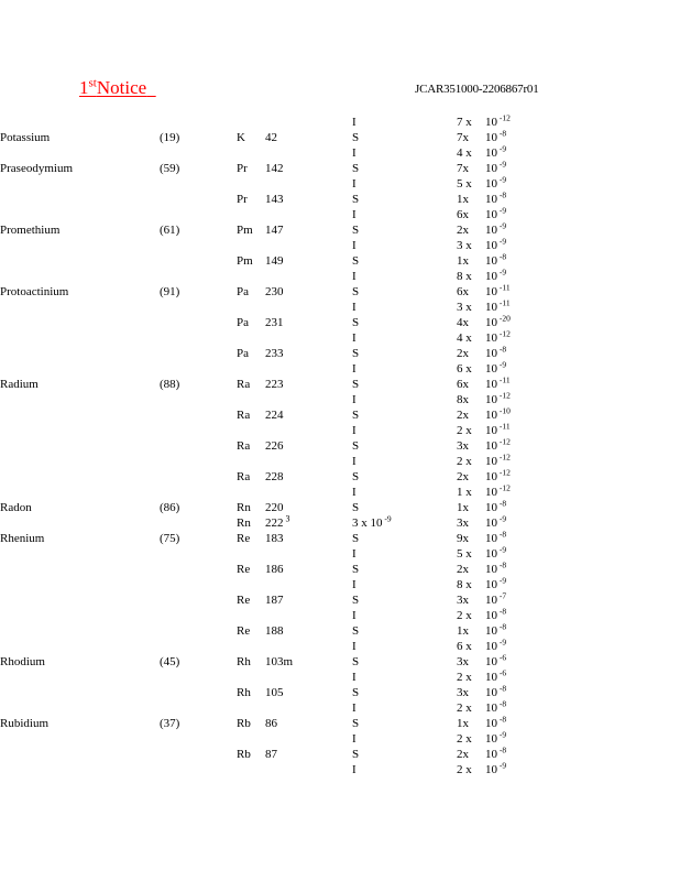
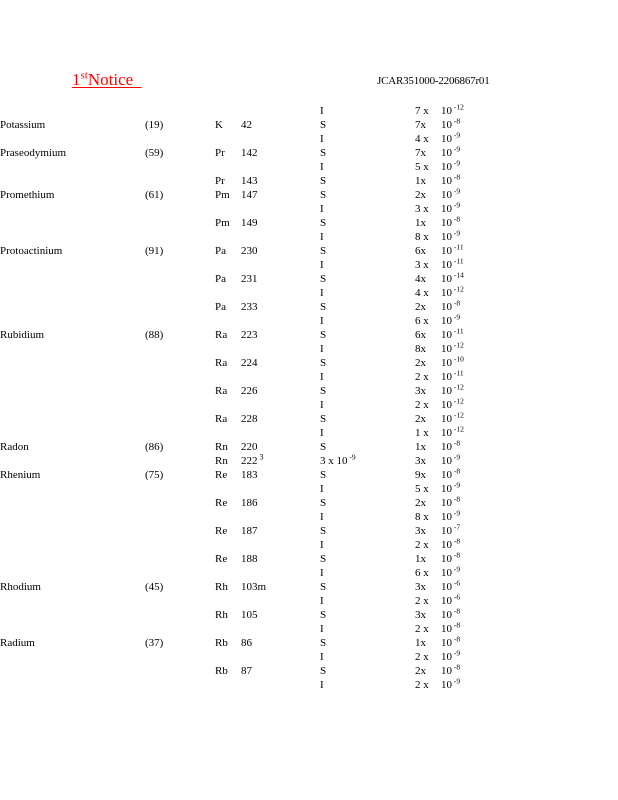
  1stNotice
  JCAR351000-2206867r01
  			I	7 x 10 -12
  Potassium	(19)	K 42	S	7x 10 -8
  			I	4 x 10 -9
  Praseodymium	(59)	Pr 142	S	7x 10 -9
  			I	5 x 10 -9
  		Pr 143	S	1x 10 -8
- 			I	6x 10 -9
  Promethium	(61)	Pm 147	S	2x 10 -9
  			I	3 x 10 -9
  		Pm 149	S	1x 10 -8
  			I	8 x 10 -9
  Protoactinium	(91)	Pa 230	S	6x 10 -11
  			I	3 x 10 -11
- 		Pa 231	S	4x 10 -20
+ 		Pa 231	S	4x 10 -14
  			I	4 x 10 -12
  		Pa 233	S	2x 10 -8
  			I	6 x 10 -9
- Radium	(88)	Ra 223	S	6x 10 -11
+ Rubidium	(88)	Ra 223	S	6x 10 -11
  			I	8x 10 -12
  		Ra 224	S	2x 10 -10
  			I	2 x 10 -11
  		Ra 226	S	3x 10 -12
  			I	2 x 10 -12
  		Ra 228	S	2x 10 -12
  			I	1 x 10 -12
  Radon	(86)	Rn 220	S	1x 10 -8
  		Rn 222 3	3 x 10 -9	3x 10 -9
  Rhenium	(75)	Re 183	S	9x 10 -8
  			I	5 x 10 -9
  		Re 186	S	2x 10 -8
  			I	8 x 10 -9
  		Re 187	S	3x 10 -7
  			I	2 x 10 -8
  		Re 188	S	1x 10 -8
  			I	6 x 10 -9
  Rhodium	(45)	Rh 103m	S	3x 10 -6
  			I	2 x 10 -6
  		Rh 105	S	3x 10 -8
  			I	2 x 10 -8
- Rubidium	(37)	Rb 86	S	1x 10 -8
+ Radium	(37)	Rb 86	S	1x 10 -8
  			I	2 x 10 -9
  		Rb 87	S	2x 10 -8
  			I	2 x 10 -9
